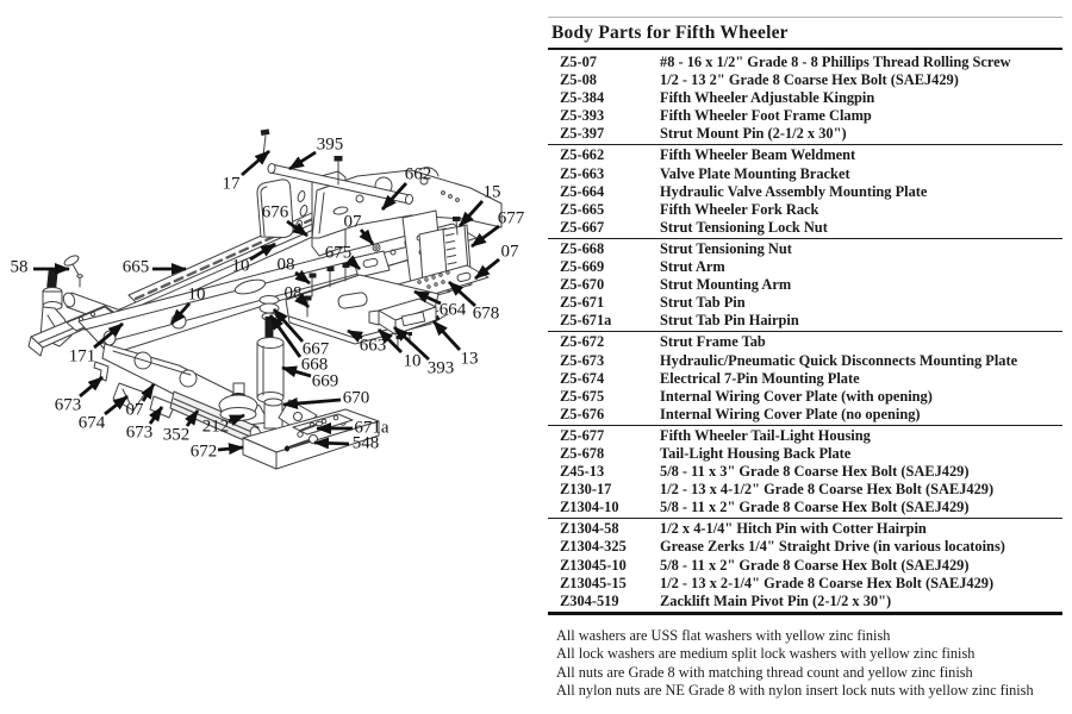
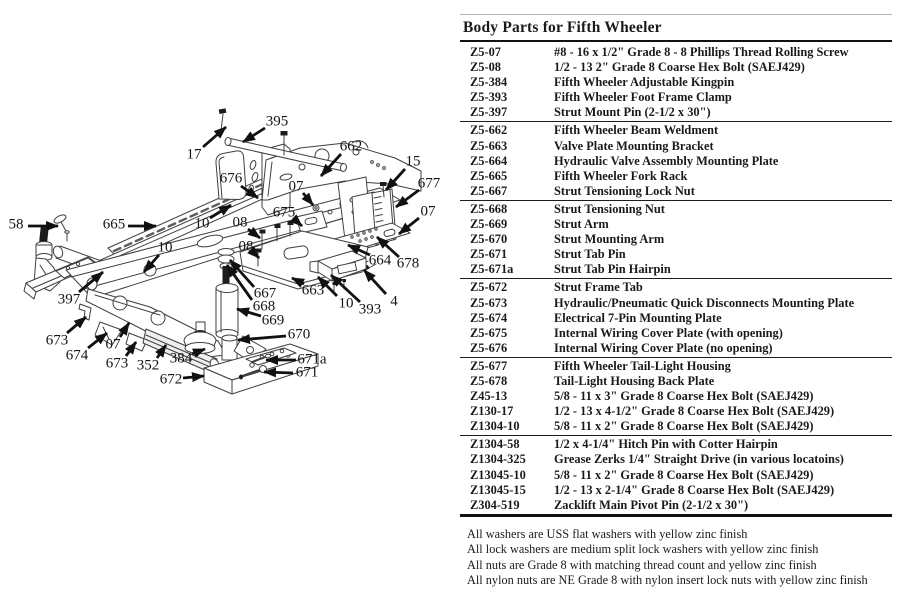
  17
  395
  662
  15
  677
  07
  676
  07
  675
  58
  665
  10
  08
  08
  10
- 171
+ 397
  673
  674
  07
  673
  352
- 212
+ 384
  672
  667
  668
  663
  10
  393
- 13
+ 4
  669
  670
  671a
- 548
+ 671
  664
  678
  Body Parts for Fifth Wheeler
  Z5-07
  #8 - 16 x 1/2" Grade 8 - 8 Phillips Thread Rolling Screw
  Z5-08
  1/2 - 13 2" Grade 8 Coarse Hex Bolt (SAEJ429)
  Z5-384
  Fifth Wheeler Adjustable Kingpin
  Z5-393
  Fifth Wheeler Foot Frame Clamp
  Z5-397
  Strut Mount Pin (2-1/2 x 30")
  Z5-662
  Fifth Wheeler Beam Weldment
  Z5-663
  Valve Plate Mounting Bracket
  Z5-664
  Hydraulic Valve Assembly Mounting Plate
  Z5-665
  Fifth Wheeler Fork Rack
  Z5-667
  Strut Tensioning Lock Nut
  Z5-668
  Strut Tensioning Nut
  Z5-669
  Strut Arm
  Z5-670
  Strut Mounting Arm
  Z5-671
  Strut Tab Pin
  Z5-671a
  Strut Tab Pin Hairpin
  Z5-672
  Strut Frame Tab
  Z5-673
  Hydraulic/Pneumatic Quick Disconnects Mounting Plate
  Z5-674
  Electrical 7-Pin Mounting Plate
  Z5-675
  Internal Wiring Cover Plate (with opening)
  Z5-676
  Internal Wiring Cover Plate (no opening)
  Z5-677
  Fifth Wheeler Tail-Light Housing
  Z5-678
  Tail-Light Housing Back Plate
  Z45-13
  5/8 - 11 x 3" Grade 8 Coarse Hex Bolt (SAEJ429)
  Z130-17
  1/2 - 13 x 4-1/2" Grade 8 Coarse Hex Bolt (SAEJ429)
  Z1304-10
  5/8 - 11 x 2" Grade 8 Coarse Hex Bolt (SAEJ429)
  Z1304-58
  1/2 x 4-1/4" Hitch Pin with Cotter Hairpin
  Z1304-325
  Grease Zerks 1/4" Straight Drive (in various locatoins)
  Z13045-10
  5/8 - 11 x 2" Grade 8 Coarse Hex Bolt (SAEJ429)
  Z13045-15
  1/2 - 13 x 2-1/4" Grade 8 Coarse Hex Bolt (SAEJ429)
  Z304-519
  Zacklift Main Pivot Pin (2-1/2 x 30")
  All washers are USS flat washers with yellow zinc finish
  All lock washers are medium split lock washers with yellow zinc finish
  All nuts are Grade 8 with matching thread count and yellow zinc finish
  All nylon nuts are NE Grade 8 with nylon insert lock nuts with yellow zinc finish
